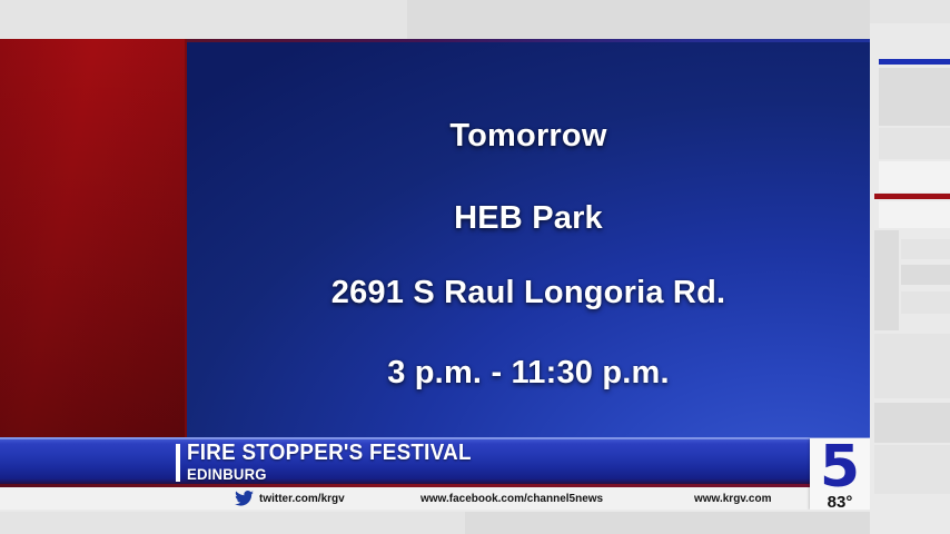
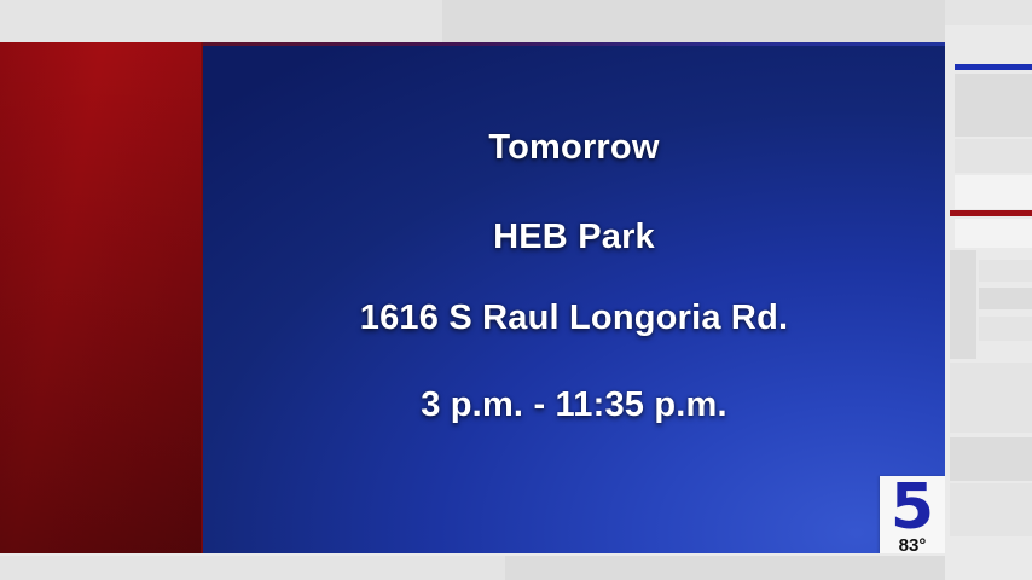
  Tomorrow
  HEB Park
- 2691 S Raul Longoria Rd.
+ 1616 S Raul Longoria Rd.
- 3 p.m. - 11:30 p.m.
+ 3 p.m. - 11:35 p.m.
- FIRE STOPPER'S FESTIVAL
- EDINBURG
- twitter.com/krgv
- www.facebook.com/channel5news
- www.krgv.com
  5
  83°
